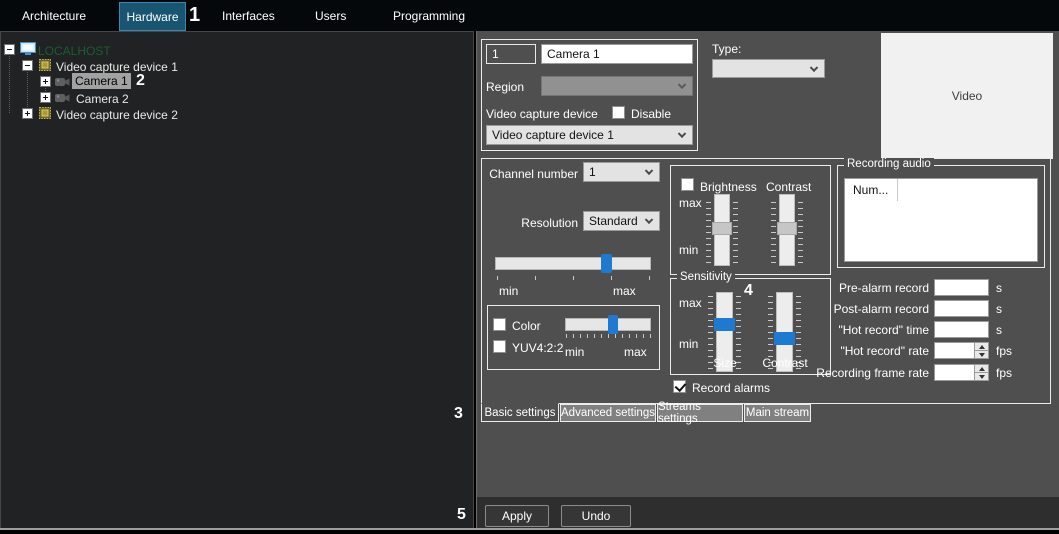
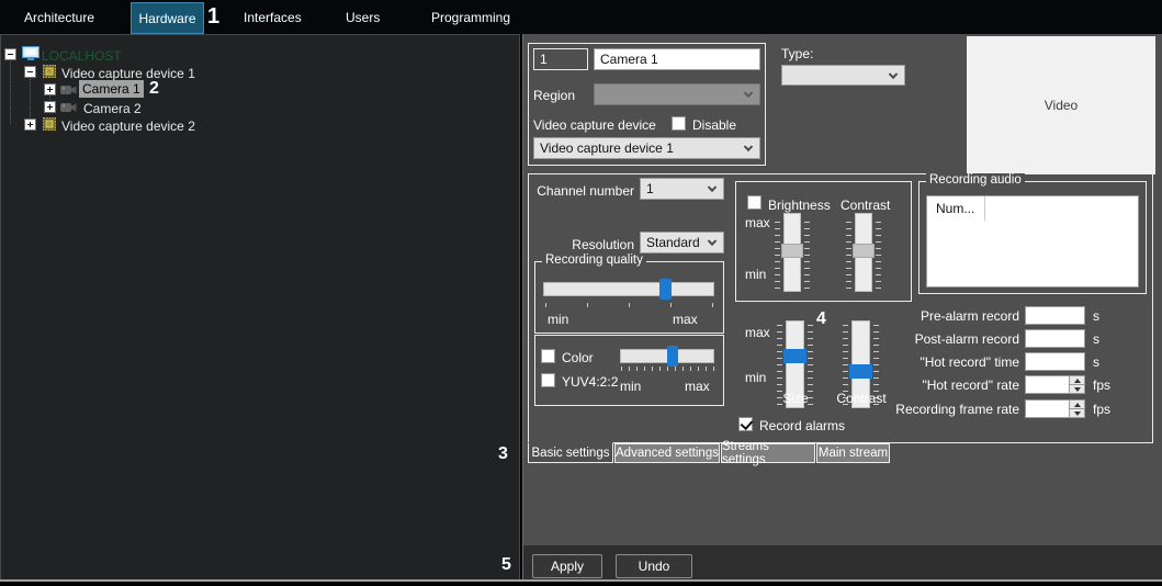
  Architecture
  Hardware
  1
  Interfaces
  Users
  Programming
  LOCALHOST
  Video capture device 1
  Camera 1
  2
  Camera 2
  Video capture device 2
  1
  Camera 1
  Region
  Video capture device
  Disable
  Video capture device 1
  Type:
  Video
  Channel number
  1
  Resolution
  Standard
+ Recording quality
  min
  max
  Color
  YUV4:2:2
  min
  max
  Brightness
  Contrast
  max
  min
- Sensitivity
  4
  max
  min
  Size
  Contrast
  Record alarms
  Recording audio
  Num...
  Pre-alarm record
  s
  Post-alarm record
  s
  "Hot record" time
  s
  "Hot record" rate
  fps
  Recording frame rate
  fps
  3
  Basic settings
  Advanced settings
  Streams settings
  Main stream
  5
  Apply
  Undo
